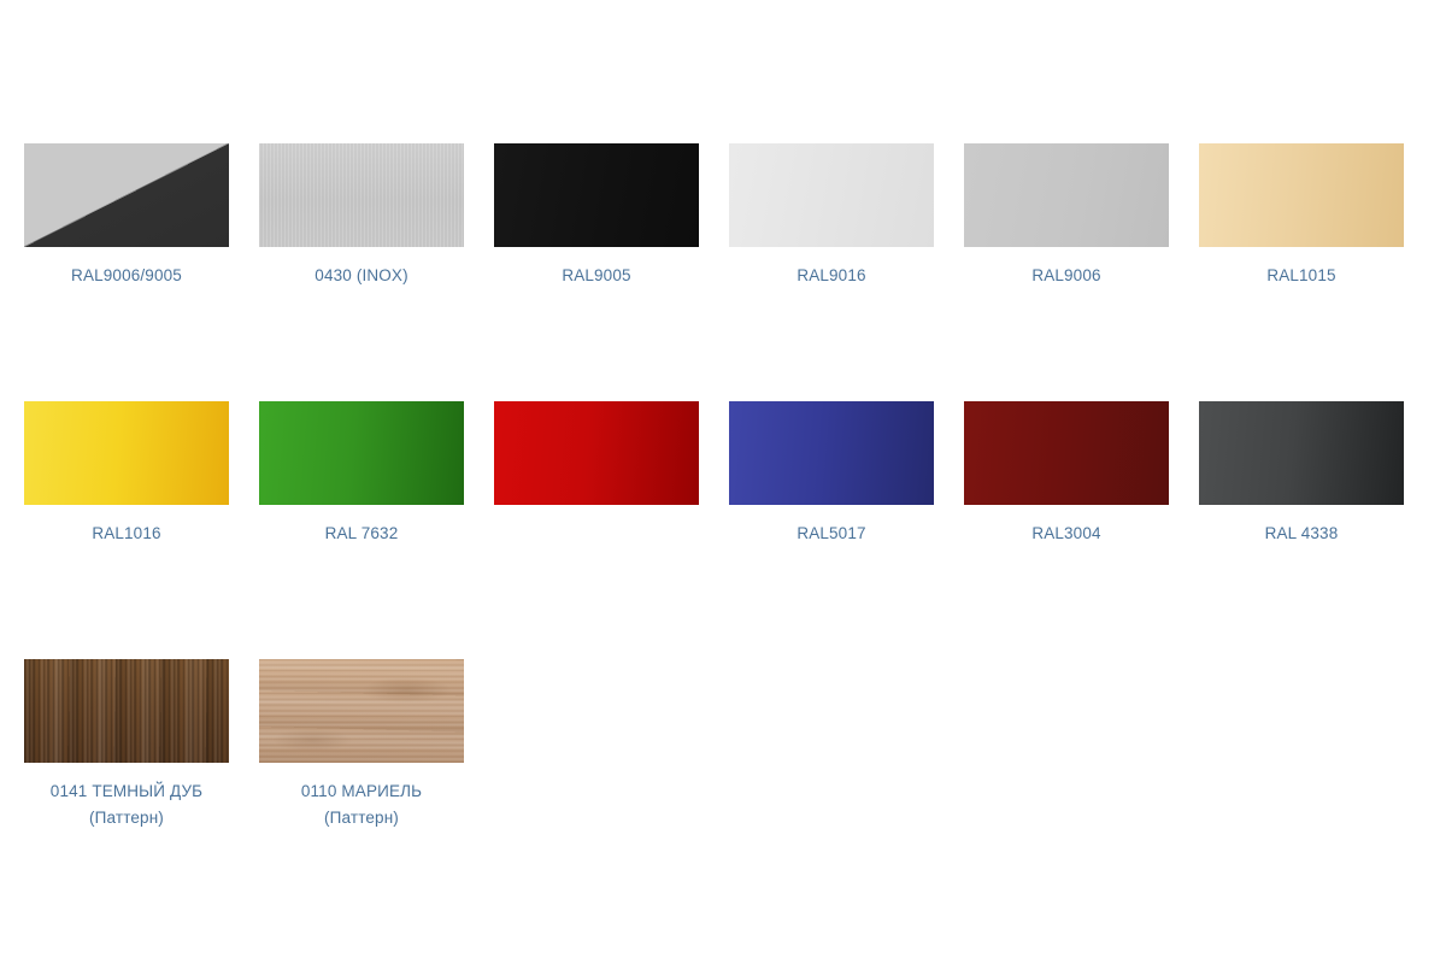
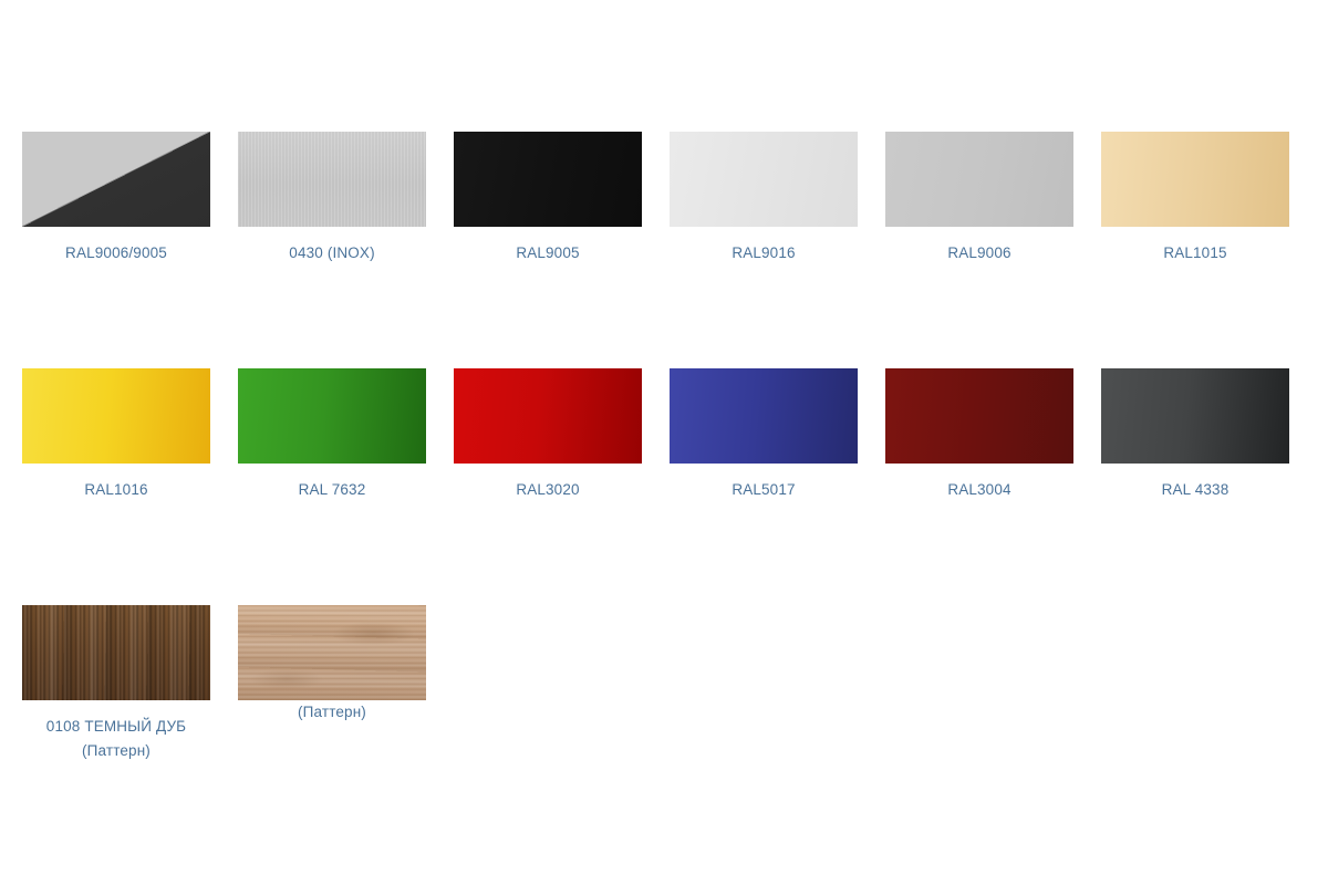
  RAL9006/9005
  0430 (INOX)
  RAL9005
  RAL9016
  RAL9006
  RAL1015
  RAL1016
  RAL 7632
+ RAL3020
  RAL5017
  RAL3004
  RAL 4338
- 0141 ТЕМНЫЙ ДУБ
+ 0108 ТЕМНЫЙ ДУБ
  (Паттерн)
- 0110 МАРИЕЛЬ
  (Паттерн)
